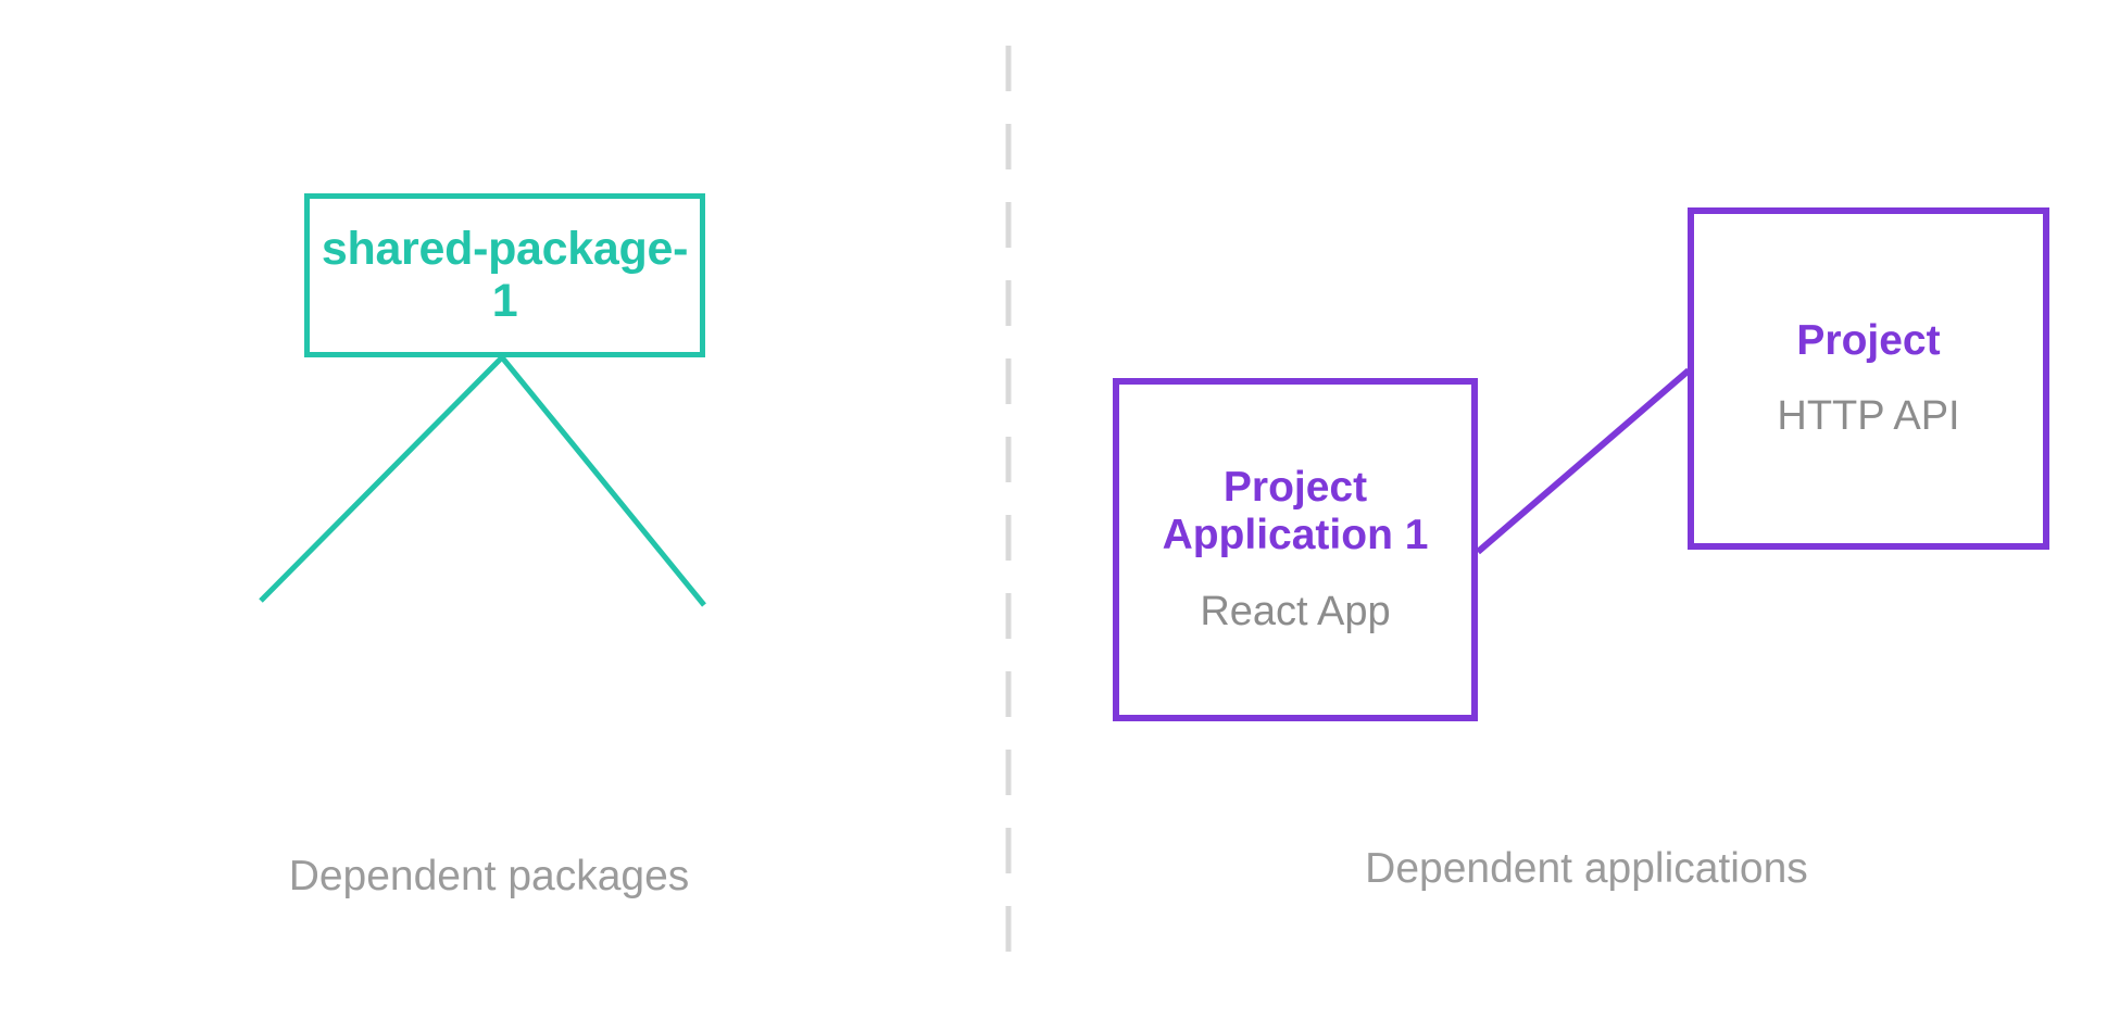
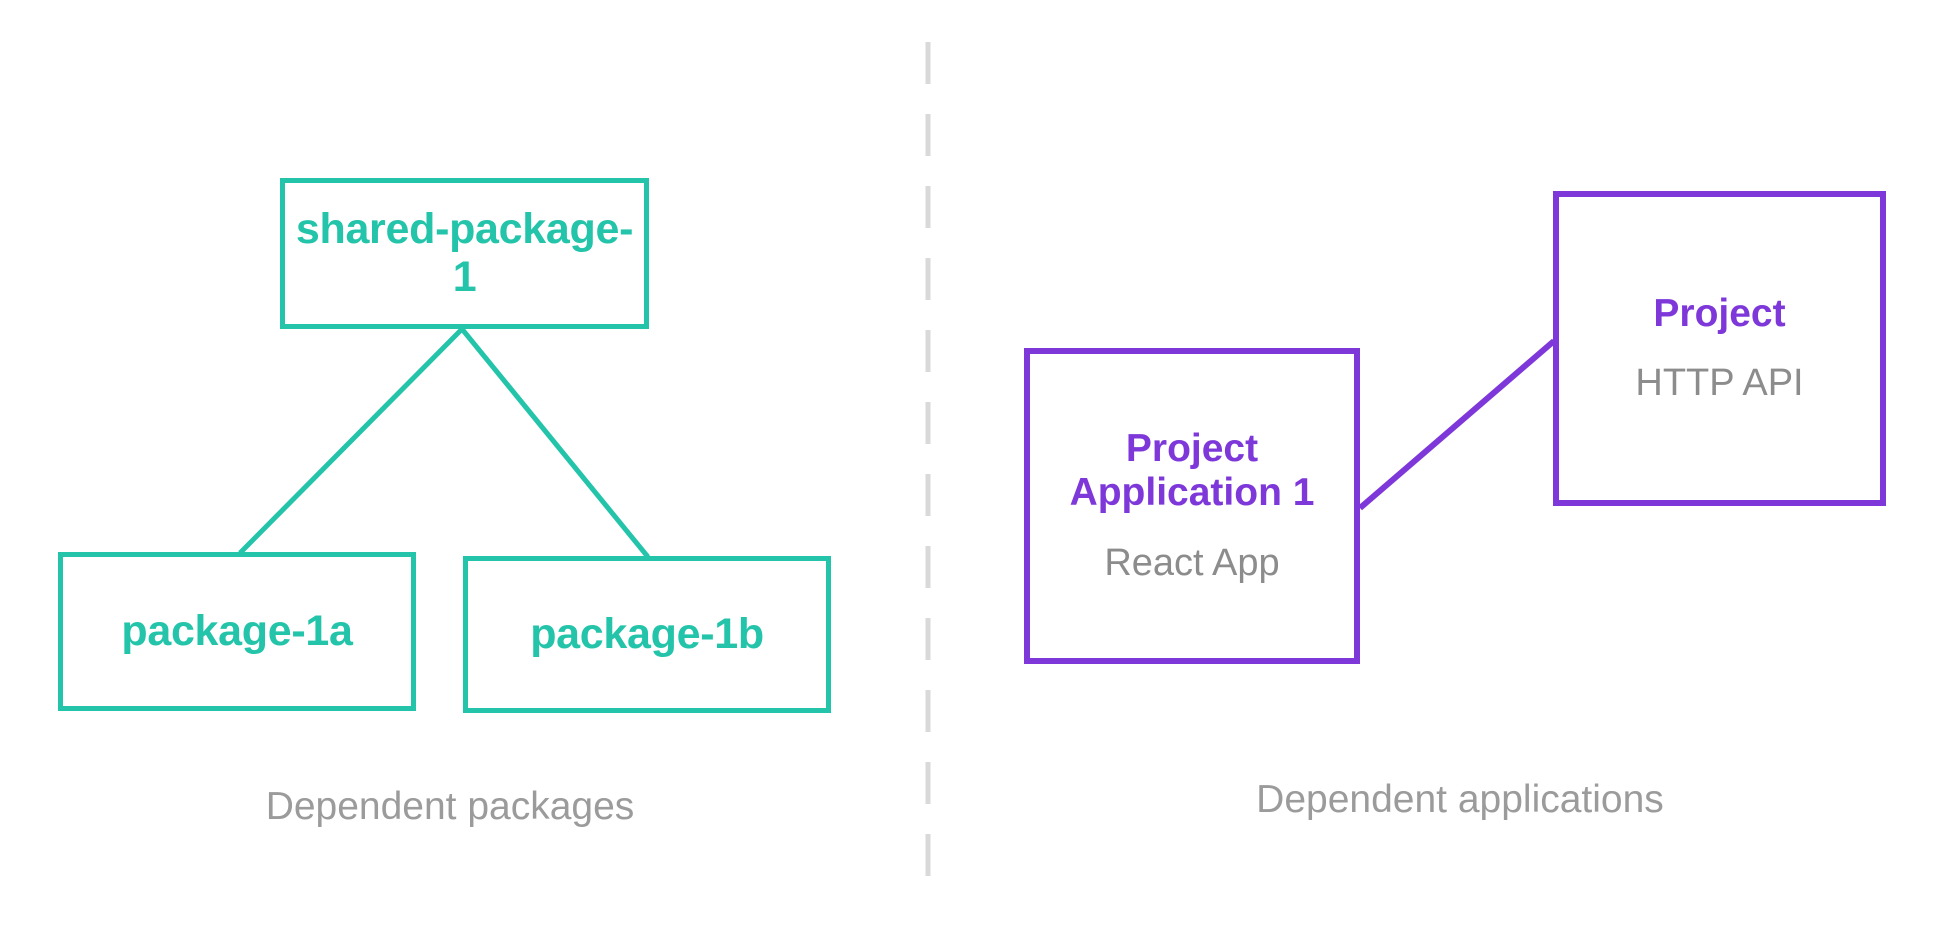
  shared-package-1
+ package-1a
+ package-1b
  Dependent packages
  Project
  Application 1
  React App
  Project
  HTTP API
  Dependent applications
